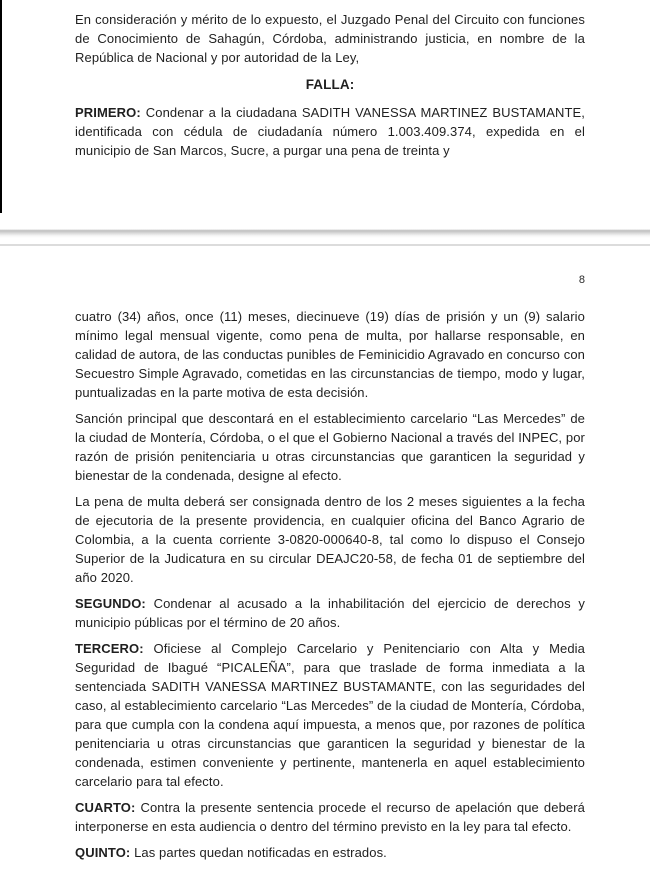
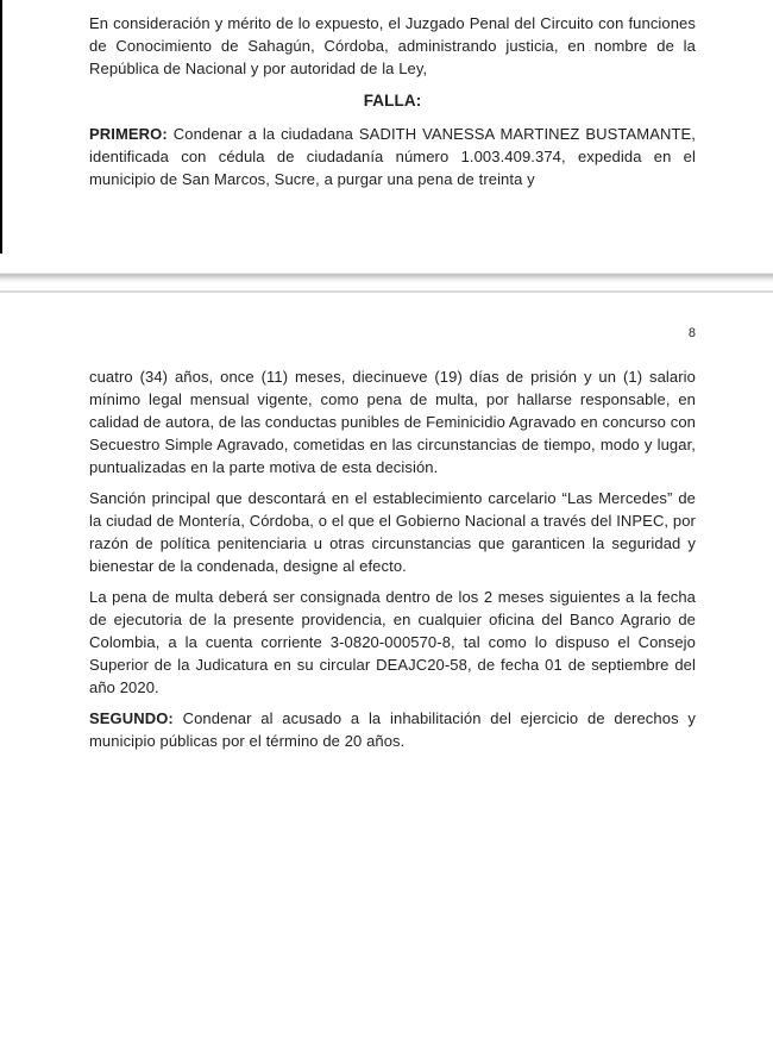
  En consideración y mérito de lo expuesto, el Juzgado Penal del Circuito con funciones de Conocimiento de Sahagún, Córdoba, administrando justicia, en nombre de la República de Nacional y por autoridad de la Ley,
  FALLA:
  PRIMERO: Condenar a la ciudadana SADITH VANESSA MARTINEZ BUSTAMANTE, identificada con cédula de ciudadanía número 1.003.409.374, expedida en el municipio de San Marcos, Sucre, a purgar una pena de treinta y
  8
- cuatro (34) años, once (11) meses, diecinueve (19) días de prisión y un (9) salario mínimo legal mensual vigente, como pena de multa, por hallarse responsable, en calidad de autora, de las conductas punibles de Feminicidio Agravado en concurso con Secuestro Simple Agravado, cometidas en las circunstancias de tiempo, modo y lugar, puntualizadas en la parte motiva de esta decisión.
+ cuatro (34) años, once (11) meses, diecinueve (19) días de prisión y un (1) salario mínimo legal mensual vigente, como pena de multa, por hallarse responsable, en calidad de autora, de las conductas punibles de Feminicidio Agravado en concurso con Secuestro Simple Agravado, cometidas en las circunstancias de tiempo, modo y lugar, puntualizadas en la parte motiva de esta decisión.
- Sanción principal que descontará en el establecimiento carcelario “Las Mercedes” de la ciudad de Montería, Córdoba, o el que el Gobierno Nacional a través del INPEC, por razón de prisión penitenciaria u otras circunstancias que garanticen la seguridad y bienestar de la condenada, designe al efecto.
+ Sanción principal que descontará en el establecimiento carcelario “Las Mercedes” de la ciudad de Montería, Córdoba, o el que el Gobierno Nacional a través del INPEC, por razón de política penitenciaria u otras circunstancias que garanticen la seguridad y bienestar de la condenada, designe al efecto.
- La pena de multa deberá ser consignada dentro de los 2 meses siguientes a la fecha de ejecutoria de la presente providencia, en cualquier oficina del Banco Agrario de Colombia, a la cuenta corriente 3-0820-000640-8, tal como lo dispuso el Consejo Superior de la Judicatura en su circular DEAJC20-58, de fecha 01 de septiembre del año 2020.
+ La pena de multa deberá ser consignada dentro de los 2 meses siguientes a la fecha de ejecutoria de la presente providencia, en cualquier oficina del Banco Agrario de Colombia, a la cuenta corriente 3-0820-000570-8, tal como lo dispuso el Consejo Superior de la Judicatura en su circular DEAJC20-58, de fecha 01 de septiembre del año 2020.
  SEGUNDO: Condenar al acusado a la inhabilitación del ejercicio de derechos y municipio públicas por el término de 20 años.
- TERCERO: Oficiese al Complejo Carcelario y Penitenciario con Alta y Media Seguridad de Ibagué “PICALEÑA”, para que traslade de forma inmediata a la sentenciada SADITH VANESSA MARTINEZ BUSTAMANTE, con las seguridades del caso, al establecimiento carcelario “Las Mercedes” de la ciudad de Montería, Córdoba, para que cumpla con la condena aquí impuesta, a menos que, por razones de política penitenciaria u otras circunstancias que garanticen la seguridad y bienestar de la condenada, estimen conveniente y pertinente, mantenerla en aquel establecimiento carcelario para tal efecto.
- CUARTO: Contra la presente sentencia procede el recurso de apelación que deberá interponerse en esta audiencia o dentro del término previsto en la ley para tal efecto.
- QUINTO: Las partes quedan notificadas en estrados.
